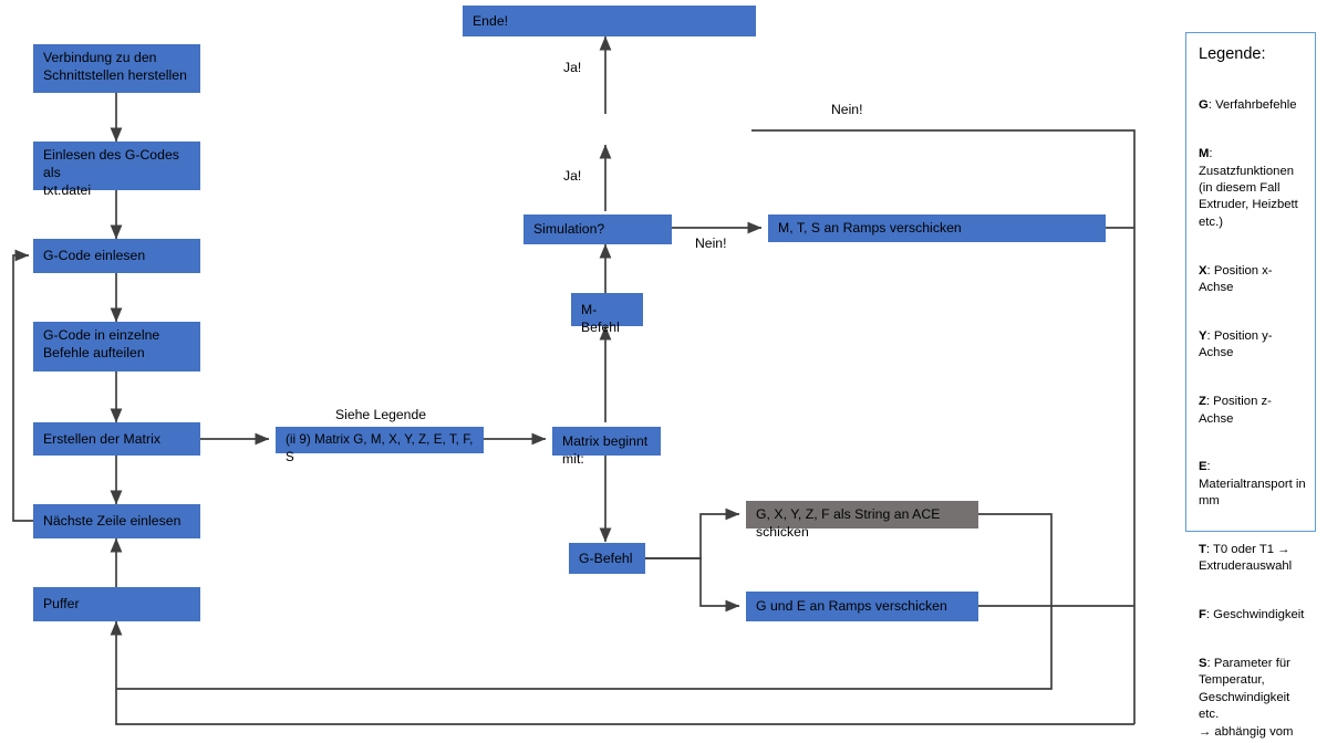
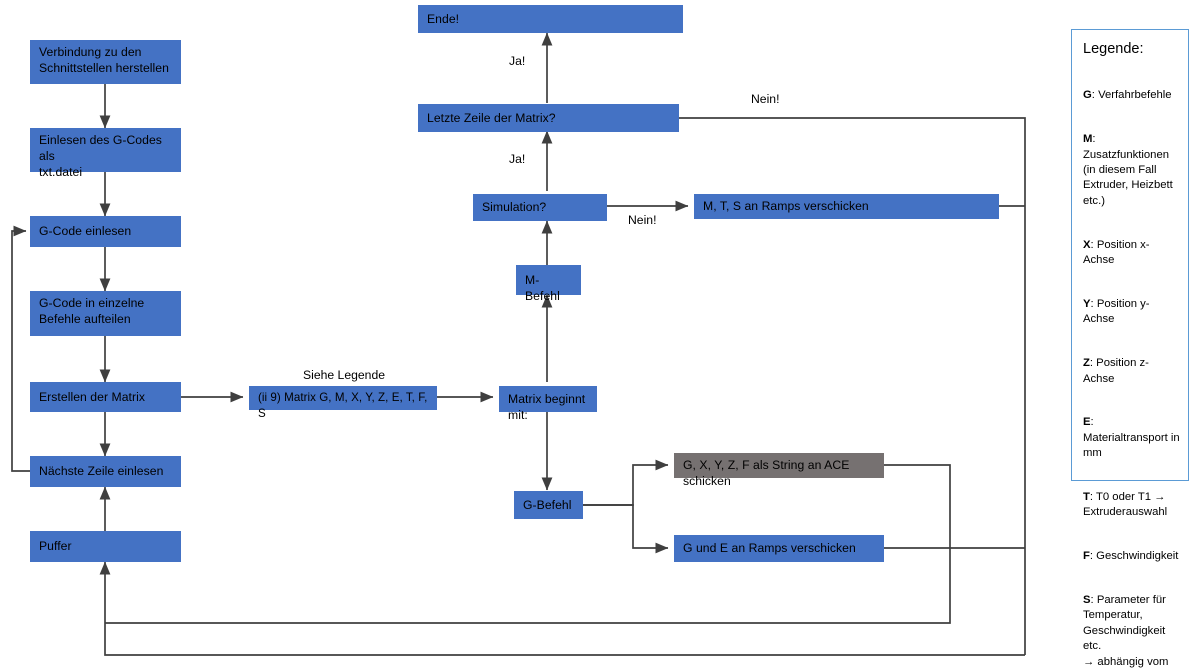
  Verbindung zu den
  Schnittstellen herstellen
  Einlesen des G-Codes als
  txt.datei
  G-Code einlesen
  G-Code in einzelne
  Befehle aufteilen
  Erstellen der Matrix
  Nächste Zeile einlesen
  Puffer
  (ii 9) Matrix G, M, X, Y, Z, E, T, F, S
  Matrix beginnt mit:
  M-Befehl
  Simulation?
+ Letzte Zeile der Matrix?
  Ende!
  M, T, S an Ramps verschicken
  G-Befehl
  G, X, Y, Z, F als String an ACE schicken
  G und E an Ramps verschicken
  Ja!
  Ja!
  Nein!
  Nein!
  Siehe Legende
  Legende:
  G: Verfahrbefehle
  M: Zusatzfunktionen
  (in diesem Fall
  Extruder, Heizbett
  etc.)
  X: Position x-Achse
  Y: Position y-Achse
  Z: Position z-Achse
  E: Materialtransport in
  mm
  T: T0 oder T1 →
  Extruderauswahl
  F: Geschwindigkeit
  S: Parameter für
  Temperatur,
  Geschwindigkeit etc.
  → abhängig vom
